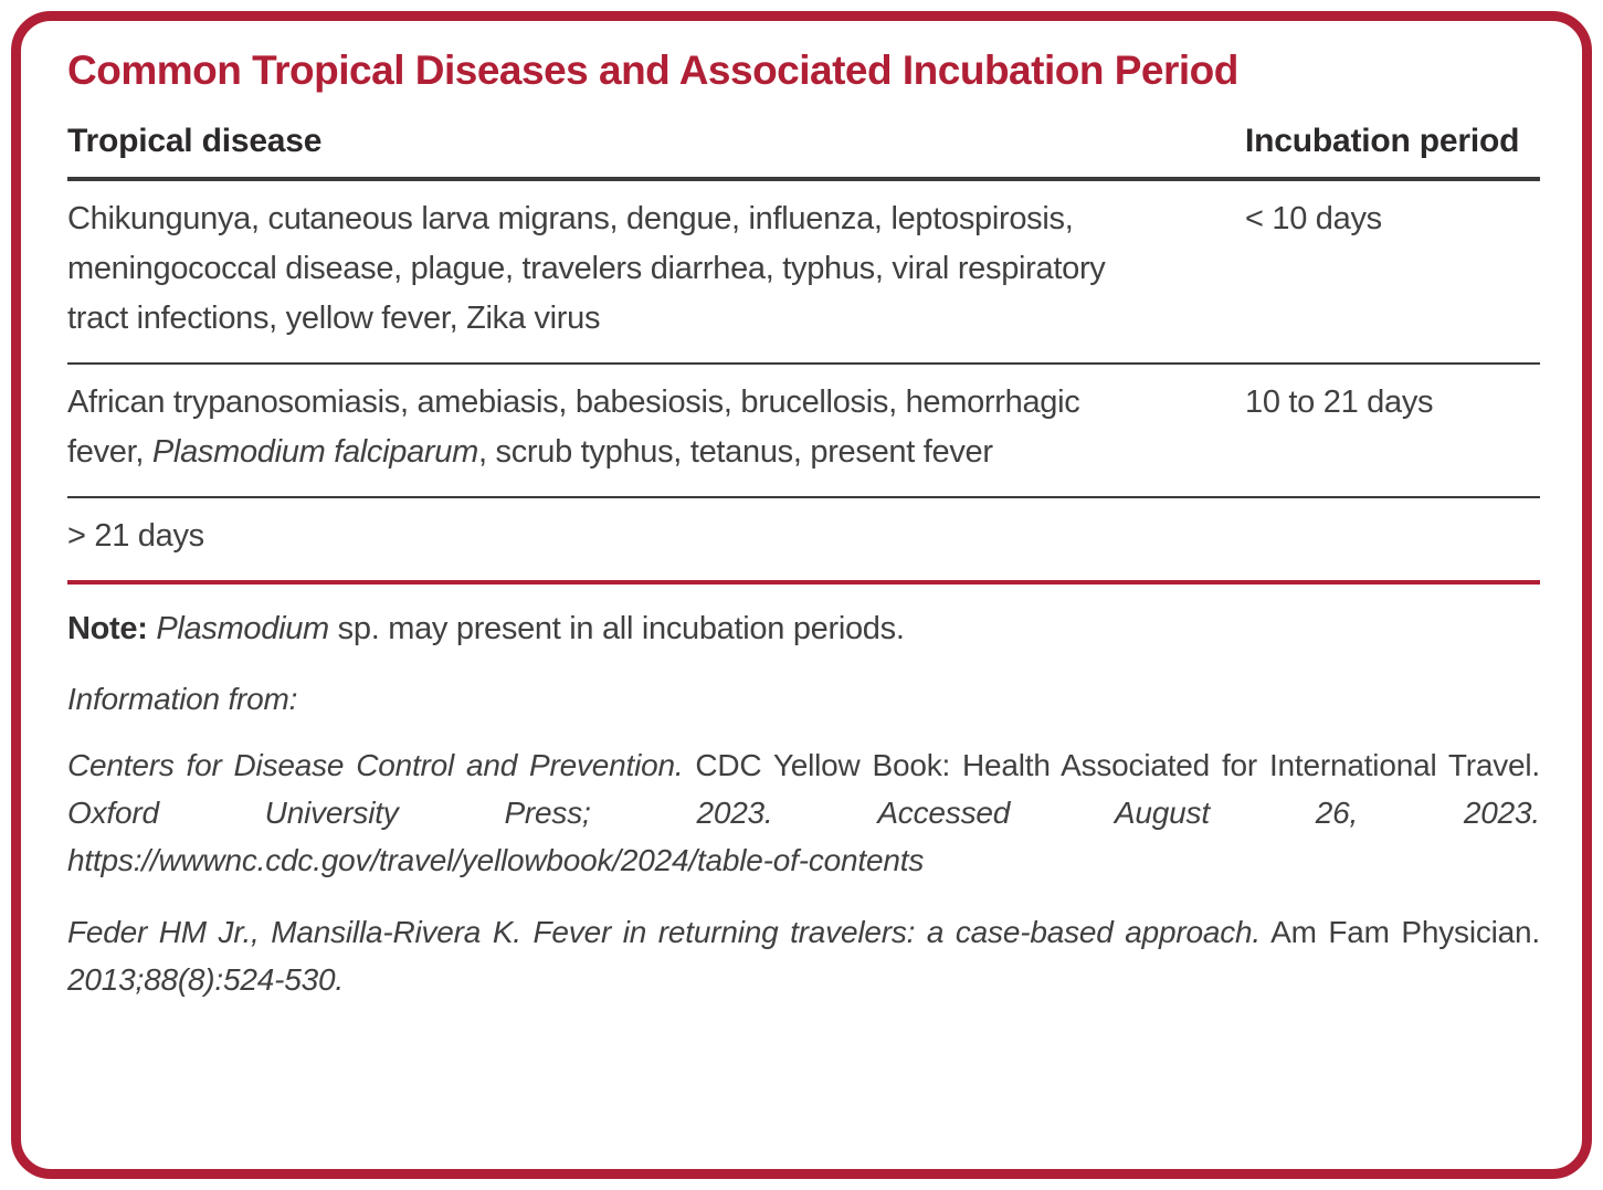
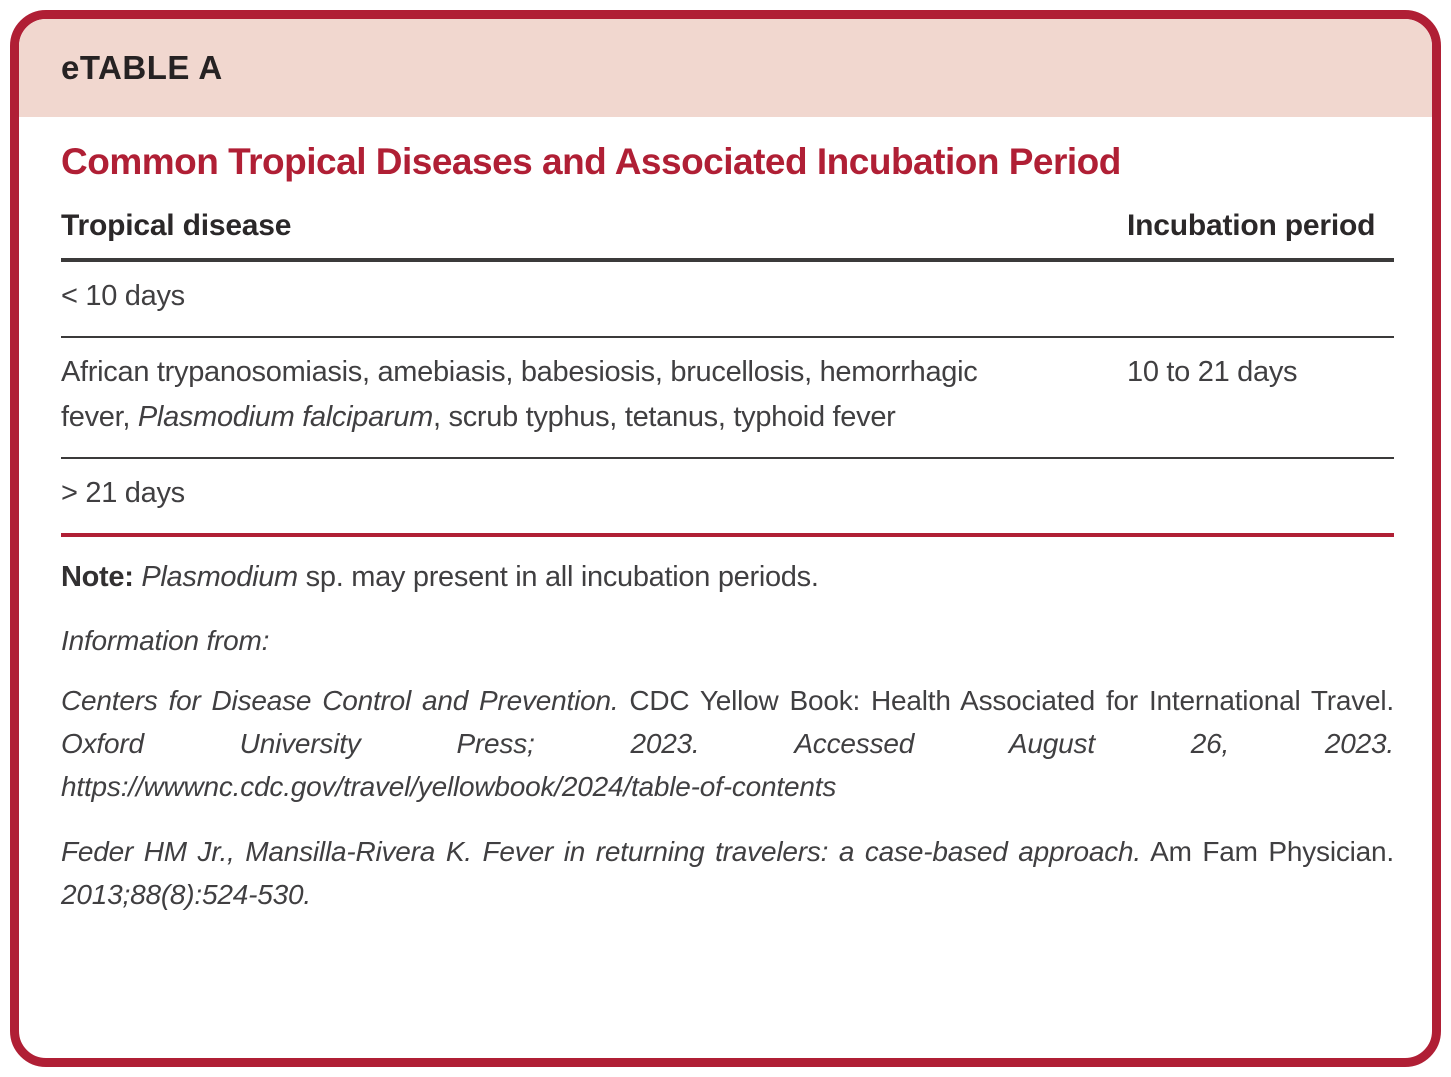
+ eTABLE A
  Common Tropical Diseases and Associated Incubation Period
  Tropical disease
  Incubation period
- Chikungunya, cutaneous larva migrans, dengue, influenza, leptospirosis, meningococcal disease, plague, travelers diarrhea, typhus, viral respiratory tract infections, yellow fever, Zika virus
  < 10 days
- African trypanosomiasis, amebiasis, babesiosis, brucellosis, hemorrhagic fever, Plasmodium falciparum, scrub typhus, tetanus, present fever
+ African trypanosomiasis, amebiasis, babesiosis, brucellosis, hemorrhagic fever, Plasmodium falciparum, scrub typhus, tetanus, typhoid fever
  10 to 21 days
  > 21 days
  Note: Plasmodium sp. may present in all incubation periods.
  Information from:
  Centers for Disease Control and Prevention. CDC Yellow Book: Health Associated for International Travel. Oxford University Press; 2023. Accessed August 26, 2023. https://wwwnc.cdc.gov/travel/yellowbook/2024/table-of-contents
  Feder HM Jr., Mansilla-Rivera K. Fever in returning travelers: a case-based approach. Am Fam Physician. 2013;88(8):524-530.
